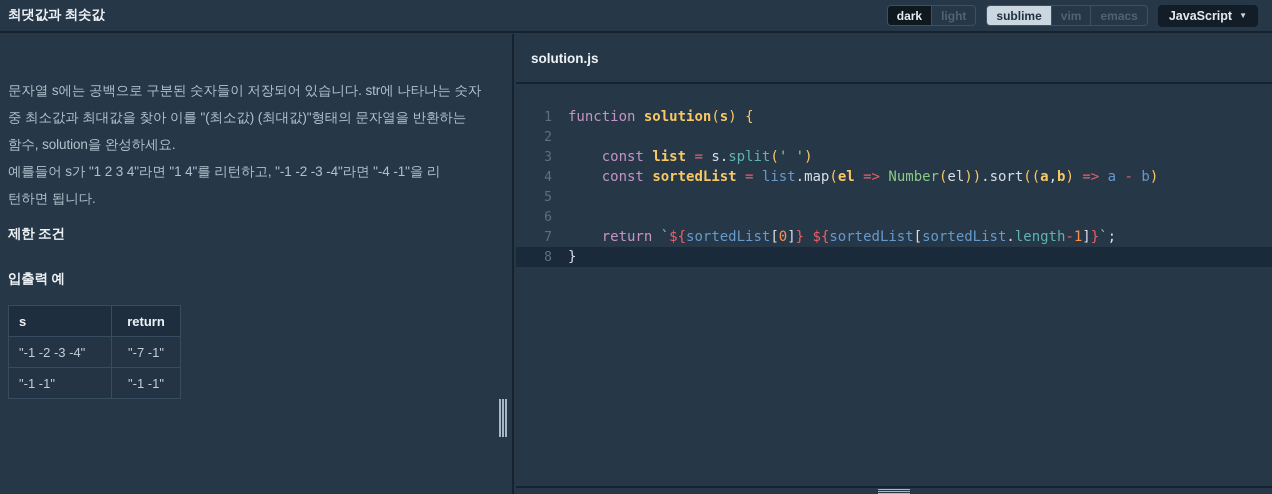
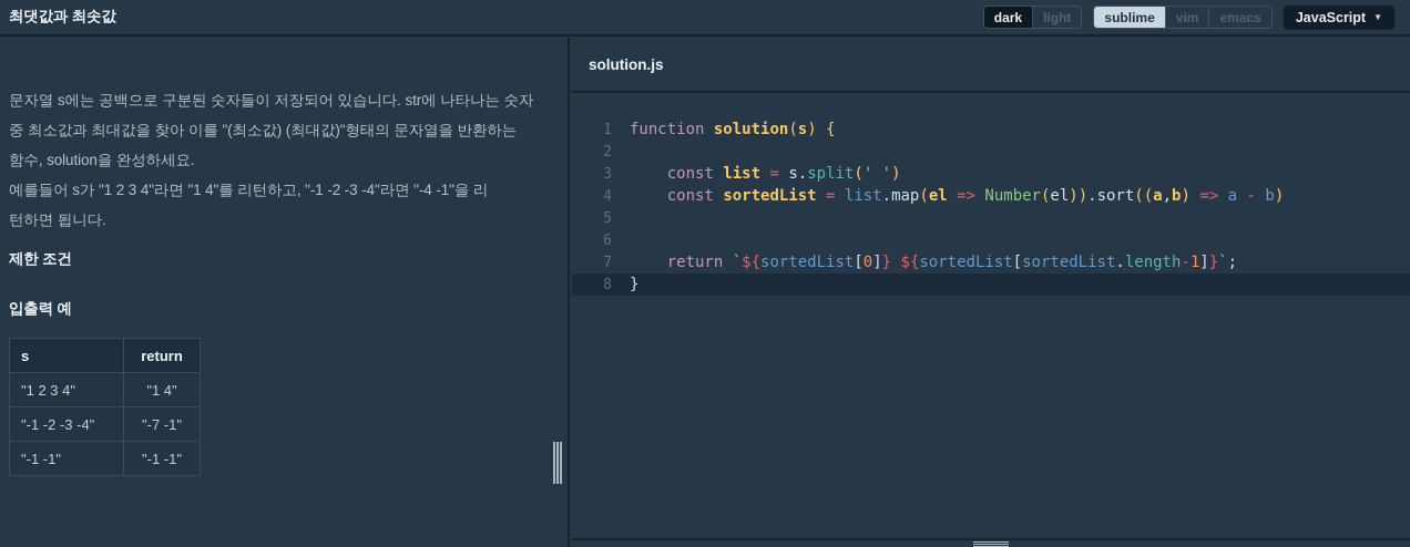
  최댓값과 최솟값
  dark
  light
  sublime
  vim
  emacs
  JavaScript
  ▼
  문자열 s에는 공백으로 구분된 숫자들이 저장되어 있습니다. str에 나타나는 숫자
  중 최소값과 최대값을 찾아 이를 "(최소값) (최대값)"형태의 문자열을 반환하는
  함수, solution을 완성하세요.
  예를들어 s가 "1 2 3 4"라면 "1 4"를 리턴하고, "-1 -2 -3 -4"라면 "-4 -1"을 리
  턴하면 됩니다.
  제한 조건
  입출력 예
  s	return
+ "1 2 3 4"	"1 4"
  "-1 -2 -3 -4"	"-7 -1"
  "-1 -1"	"-1 -1"
  solution.js
  1 function solution(s) {
  2
  3 const list = s.split(' ')
  4 const sortedList = list.map(el => Number(el)).sort((a,b) => a - b)
  5
  6
  7 return `${sortedList[0]} ${sortedList[sortedList.length-1]}`;
  8 }
